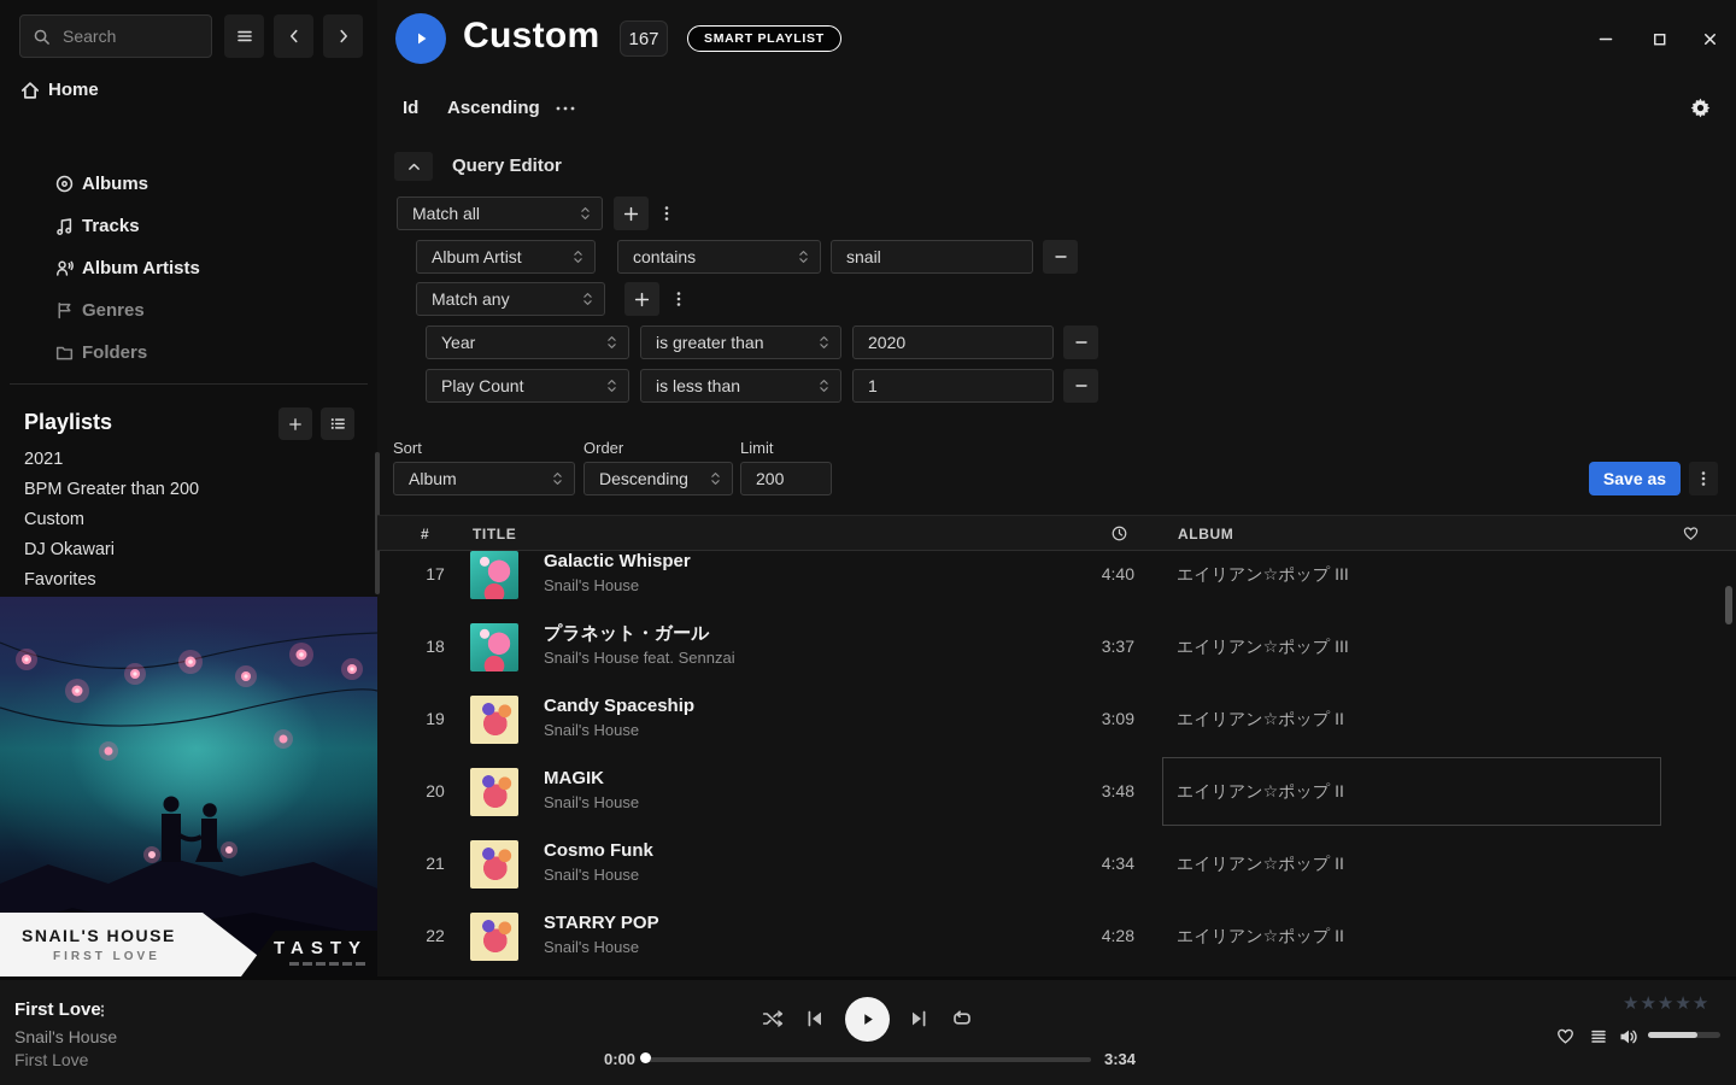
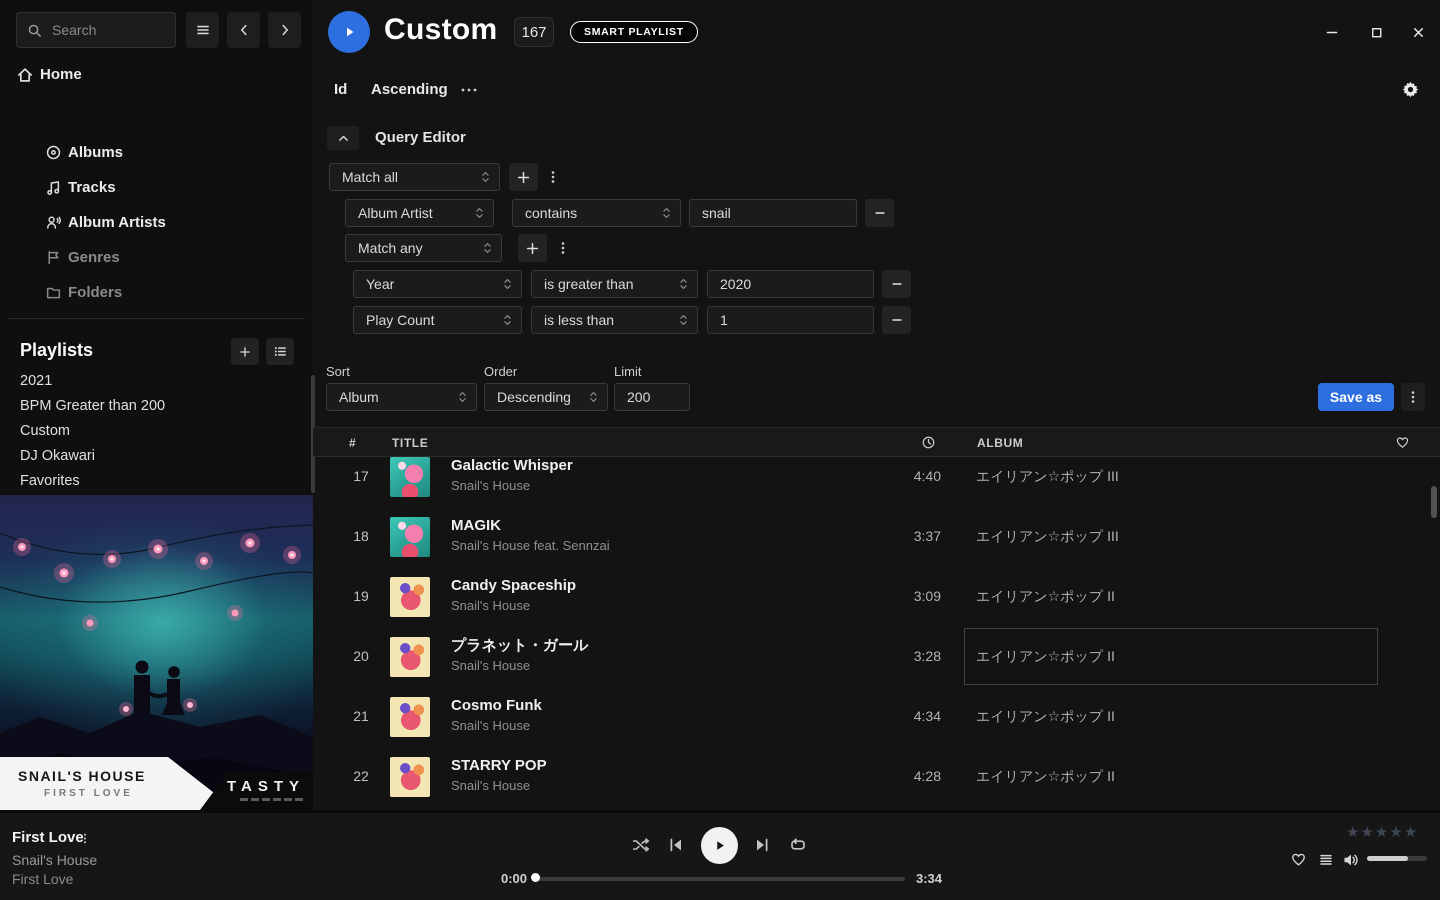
  Search
  Home
  Albums
  Tracks
  Album Artists
  Genres
  Folders
  Playlists
  2021
  BPM Greater than 200
  Custom
  DJ Okawari
  Favorites
  SNAIL'S HOUSE
  FIRST LOVE
  TASTY
  Custom
  167
  SMART PLAYLIST
  Id
  Ascending
  Query Editor
  Match all
  Album Artist
  contains
  snail
  Match any
  Year
  is greater than
  2020
  Play Count
  is less than
  1
  Sort
  Order
  Limit
  Album
  Descending
  200
  Save as
  #
  TITLE
  ALBUM
  17
  Galactic Whisper
  Snail's House
  4:40
  エイリアン☆ポップ III
  18
- プラネット・ガール
+ MAGIK
  Snail's House feat. Sennzai
  3:37
  エイリアン☆ポップ III
  19
  Candy Spaceship
  Snail's House
  3:09
  エイリアン☆ポップ II
  20
- MAGIK
+ プラネット・ガール
  Snail's House
- 3:48
+ 3:28
  エイリアン☆ポップ II
  21
  Cosmo Funk
  Snail's House
  4:34
  エイリアン☆ポップ II
  22
  STARRY POP
  Snail's House
  4:28
  エイリアン☆ポップ II
  First Love
  Snail's House
  First Love
  0:00
  3:34
  ★
  ★
  ★
  ★
  ★
